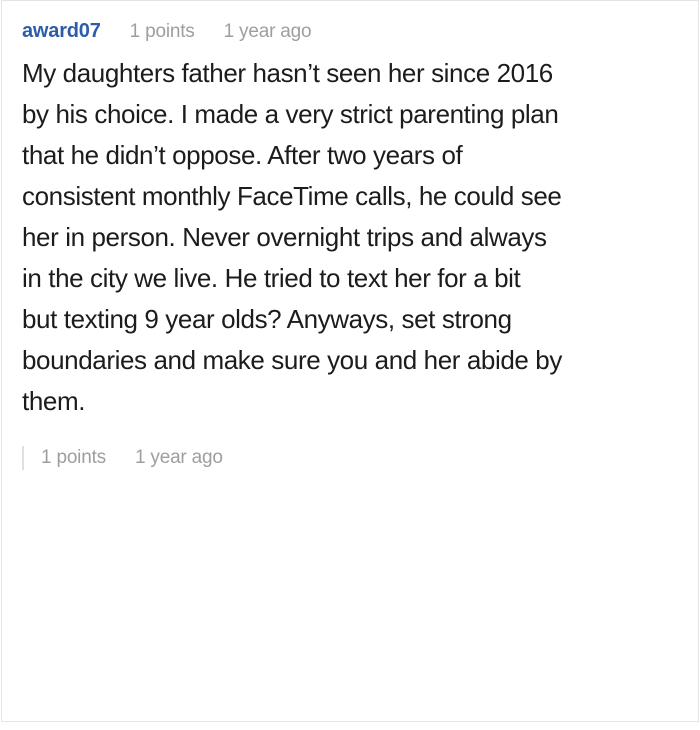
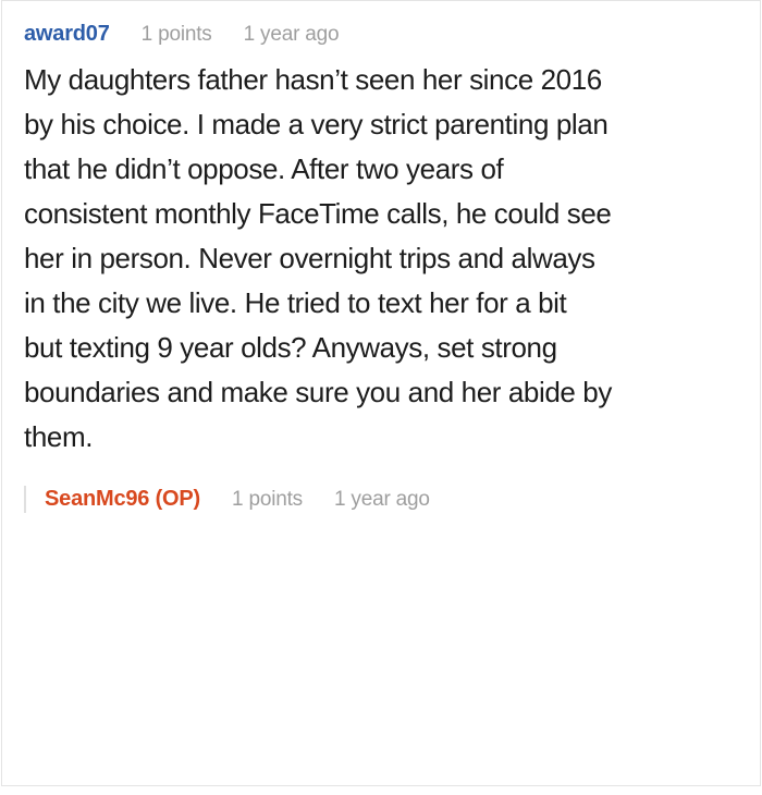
  award07
  1 points
  1 year ago
  My daughters father hasn’t seen her since 2016
  by his choice. I made a very strict parenting plan
  that he didn’t oppose. After two years of
  consistent monthly FaceTime calls, he could see
  her in person. Never overnight trips and always
  in the city we live. He tried to text her for a bit
  but texting 9 year olds? Anyways, set strong
  boundaries and make sure you and her abide by
  them.
+ SeanMc96 (OP)
  1 points
  1 year ago
